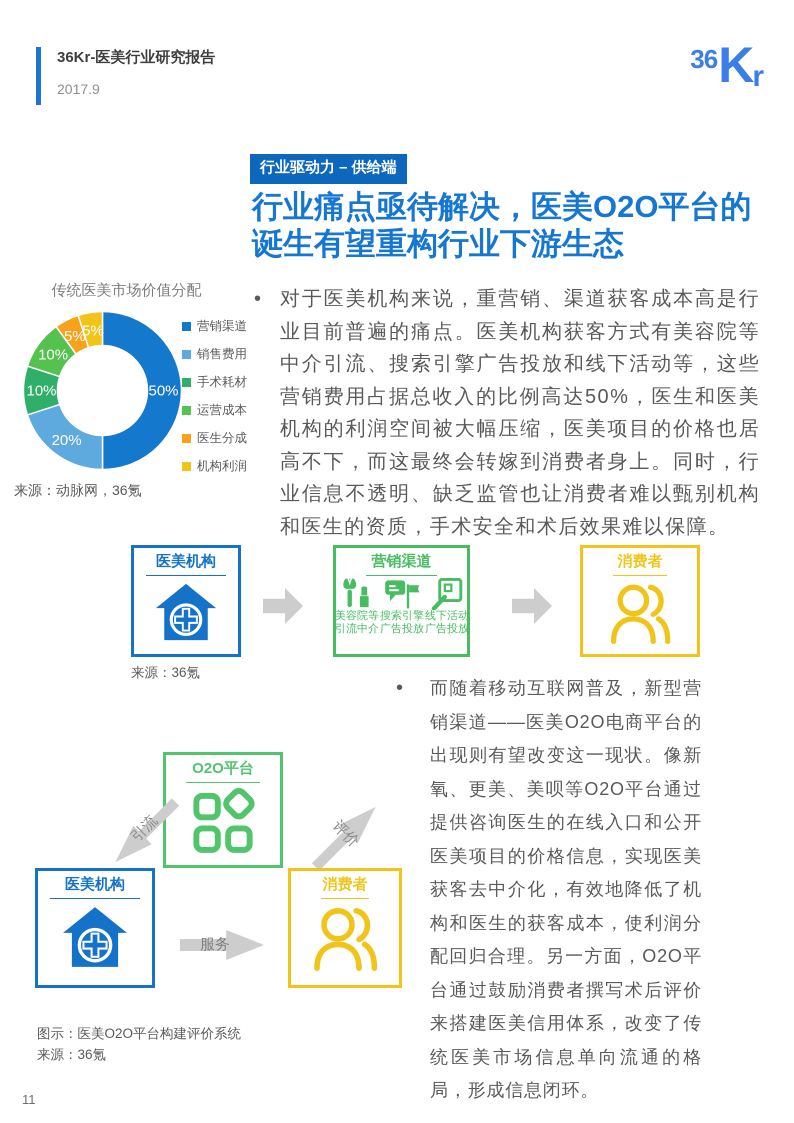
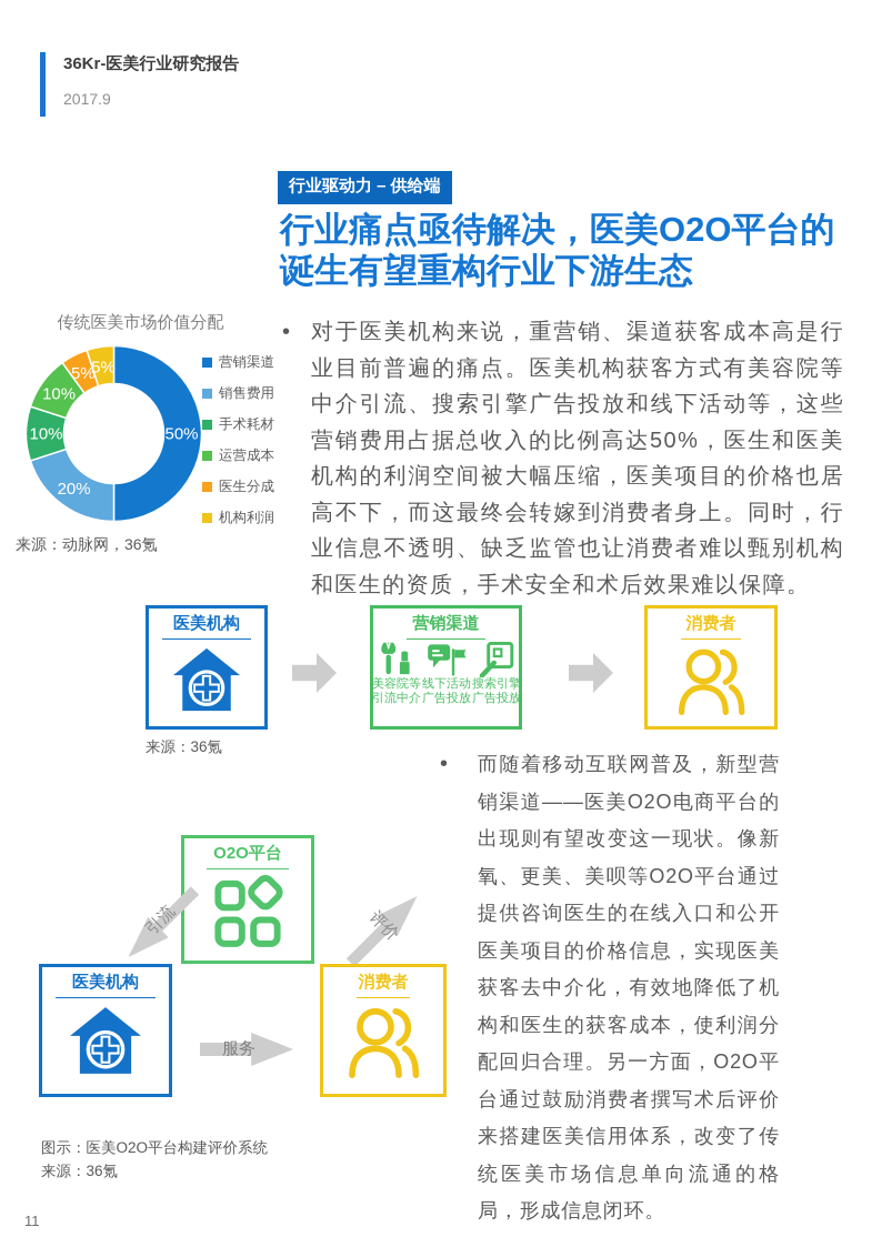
  36Kr-医美行业研究报告
  2017.9
- 36
- K
- r
  行业驱动力 – 供给端
  行业痛点亟待解决，医美O2O平台的诞生有望重构行业下游生态
  传统医美市场价值分配
  50%
  20%
  10%
  10%
  5%
  5%
  营销渠道
  销售费用
  手术耗材
  运营成本
  医生分成
  机构利润
  来源：动脉网，36氪
  •
  对于医美机构来说，重营销、渠道获客成本高是行业目前普遍的痛点。医美机构获客方式有美容院等中介引流、搜索引擎广告投放和线下活动等，这些营销费用占据总收入的比例高达50%，医生和医美机构的利润空间被大幅压缩，医美项目的价格也居高不下，而这最终会转嫁到消费者身上。同时，行业信息不透明、缺乏监管也让消费者难以甄别机构和医生的资质，手术安全和术后效果难以保障。
  •
  而随着移动互联网普及，新型营销渠道——医美O2O电商平台的出现则有望改变这一现状。像新氧、更美、美呗等O2O平台通过提供咨询医生的在线入口和公开医美项目的价格信息，实现医美获客去中介化，有效地降低了机构和医生的获客成本，使利润分配回归合理。另一方面，O2O平台通过鼓励消费者撰写术后评价来搭建医美信用体系，改变了传统医美市场信息单向流通的格局，形成信息闭环。
  医美机构
  营销渠道
  美容院等
  引流中介
- 搜索引擎
+ 线下活动
  广告投放
- 线下活动
+ 搜索引擎
  广告投放
  消费者
  来源：36氪
  O2O平台
  医美机构
  服务
  消费者
  图示：医美O2O平台构建评价系统
  来源：36氪
  11
